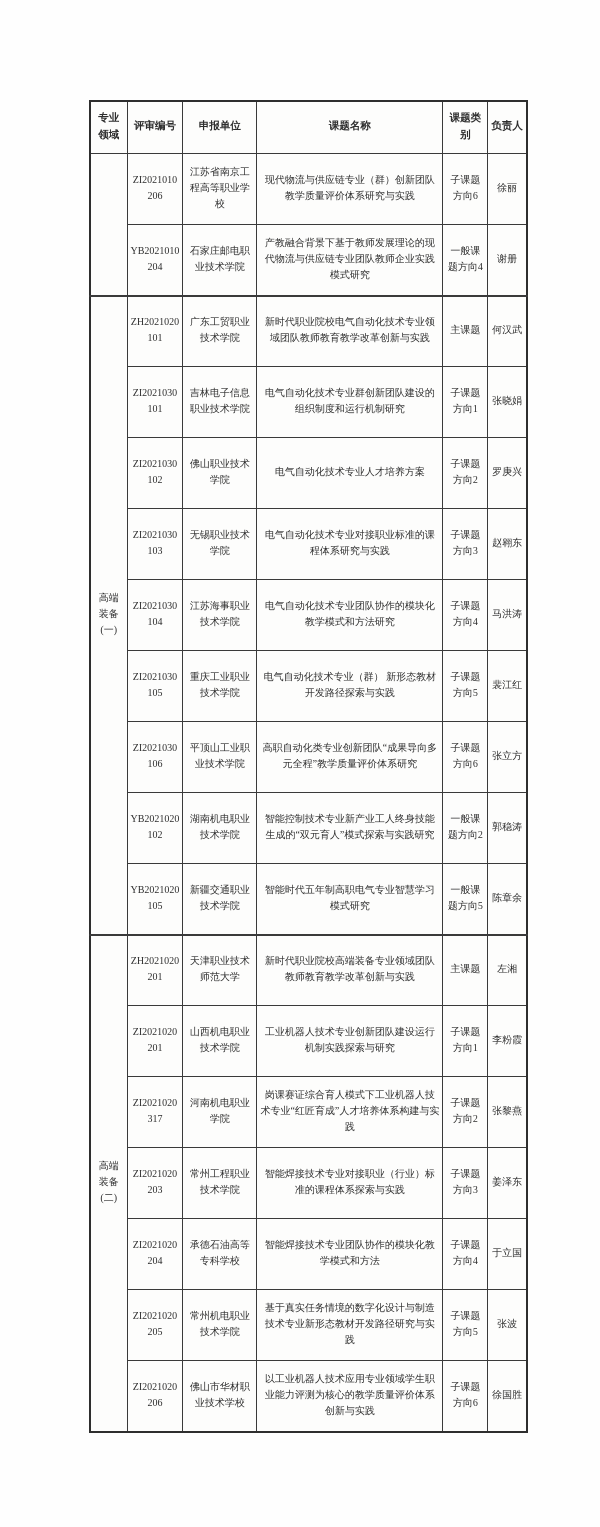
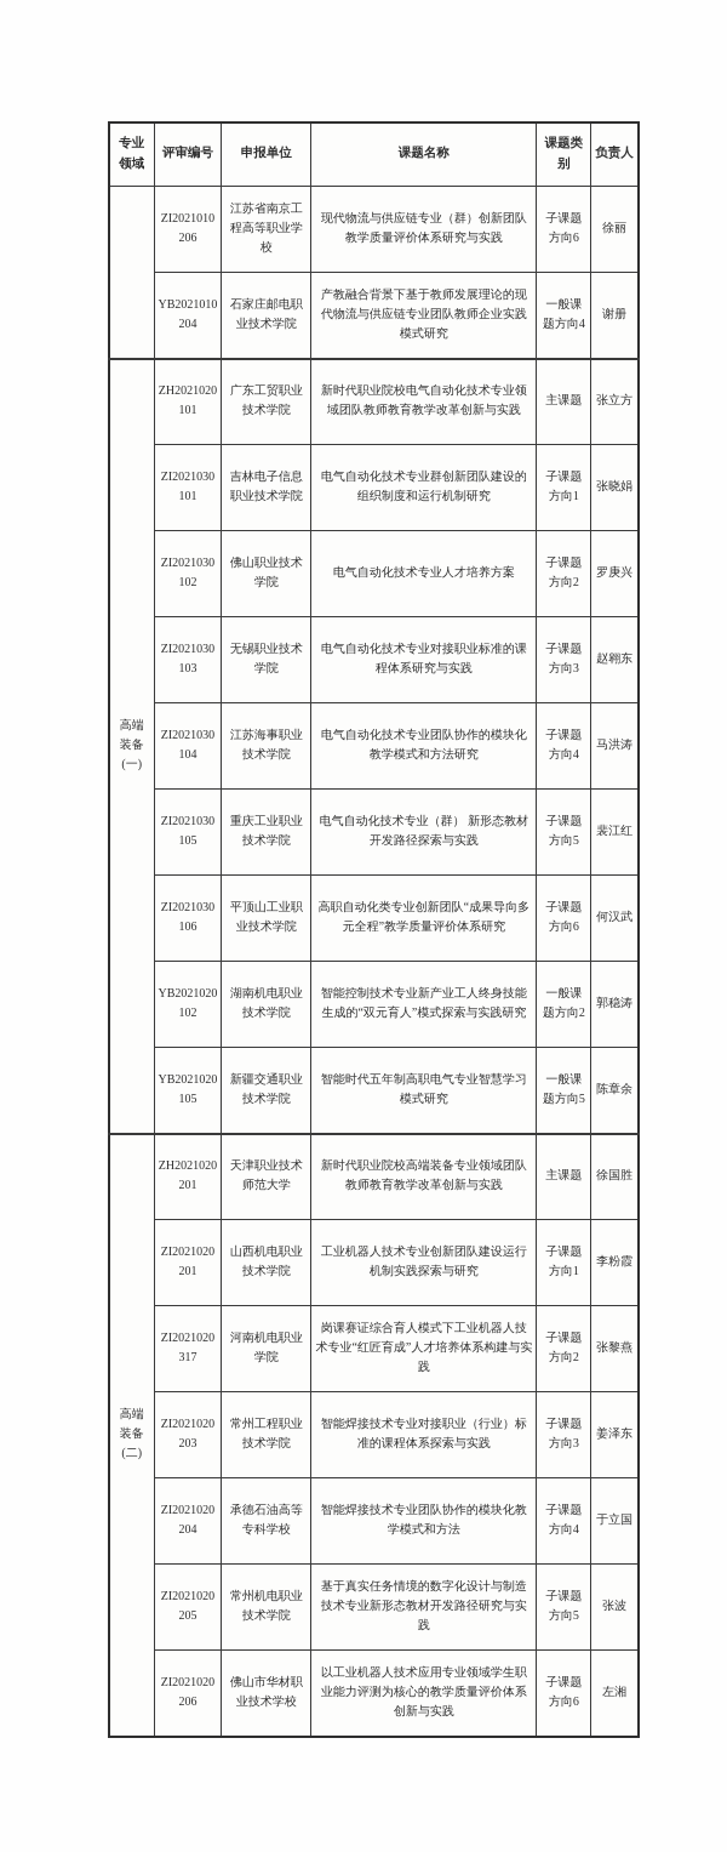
  专业领域	评审编号	申报单位	课题名称	课题类别	负责人
  	ZI2021010206	江苏省南京工程高等职业学校	现代物流与供应链专业（群）创新团队教学质量评价体系研究与实践	子课题方向6	徐丽
  YB2021010204	石家庄邮电职业技术学院	产教融合背景下基于教师发展理论的现代物流与供应链专业团队教师企业实践模式研究	一般课题方向4	谢册
- 高端装备(一)	ZH2021020101	广东工贸职业技术学院	新时代职业院校电气自动化技术专业领域团队教师教育教学改革创新与实践	主课题	何汉武
+ 高端装备(一)	ZH2021020101	广东工贸职业技术学院	新时代职业院校电气自动化技术专业领域团队教师教育教学改革创新与实践	主课题	张立方
  ZI2021030101	吉林电子信息职业技术学院	电气自动化技术专业群创新团队建设的组织制度和运行机制研究	子课题方向1	张晓娟
  ZI2021030102	佛山职业技术学院	电气自动化技术专业人才培养方案	子课题方向2	罗庚兴
  ZI2021030103	无锡职业技术学院	电气自动化技术专业对接职业标准的课程体系研究与实践	子课题方向3	赵翱东
  ZI2021030104	江苏海事职业技术学院	电气自动化技术专业团队协作的模块化教学模式和方法研究	子课题方向4	马洪涛
  ZI2021030105	重庆工业职业技术学院	电气自动化技术专业（群） 新形态教材开发路径探索与实践	子课题方向5	裴江红
- ZI2021030106	平顶山工业职业技术学院	高职自动化类专业创新团队“成果导向多元全程”教学质量评价体系研究	子课题方向6	张立方
+ ZI2021030106	平顶山工业职业技术学院	高职自动化类专业创新团队“成果导向多元全程”教学质量评价体系研究	子课题方向6	何汉武
  YB2021020102	湖南机电职业技术学院	智能控制技术专业新产业工人终身技能生成的“双元育人”模式探索与实践研究	一般课题方向2	郭稳涛
  YB2021020105	新疆交通职业技术学院	智能时代五年制高职电气专业智慧学习模式研究	一般课题方向5	陈章余
- 高端装备(二)	ZH2021020201	天津职业技术师范大学	新时代职业院校高端装备专业领域团队教师教育教学改革创新与实践	主课题	左湘
+ 高端装备(二)	ZH2021020201	天津职业技术师范大学	新时代职业院校高端装备专业领域团队教师教育教学改革创新与实践	主课题	徐国胜
  ZI2021020201	山西机电职业技术学院	工业机器人技术专业创新团队建设运行机制实践探索与研究	子课题方向1	李粉霞
  ZI2021020317	河南机电职业学院	岗课赛证综合育人模式下工业机器人技术专业“红匠育成”人才培养体系构建与实践	子课题方向2	张黎燕
  ZI2021020203	常州工程职业技术学院	智能焊接技术专业对接职业（行业）标准的课程体系探索与实践	子课题方向3	姜泽东
  ZI2021020204	承德石油高等专科学校	智能焊接技术专业团队协作的模块化教学模式和方法	子课题方向4	于立国
  ZI2021020205	常州机电职业技术学院	基于真实任务情境的数字化设计与制造技术专业新形态教材开发路径研究与实践	子课题方向5	张波
- ZI2021020206	佛山市华材职业技术学校	以工业机器人技术应用专业领域学生职业能力评测为核心的教学质量评价体系创新与实践	子课题方向6	徐国胜
+ ZI2021020206	佛山市华材职业技术学校	以工业机器人技术应用专业领域学生职业能力评测为核心的教学质量评价体系创新与实践	子课题方向6	左湘
